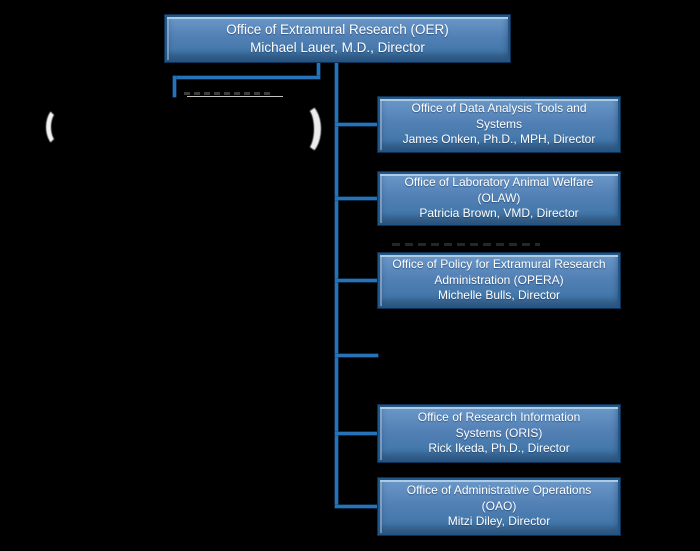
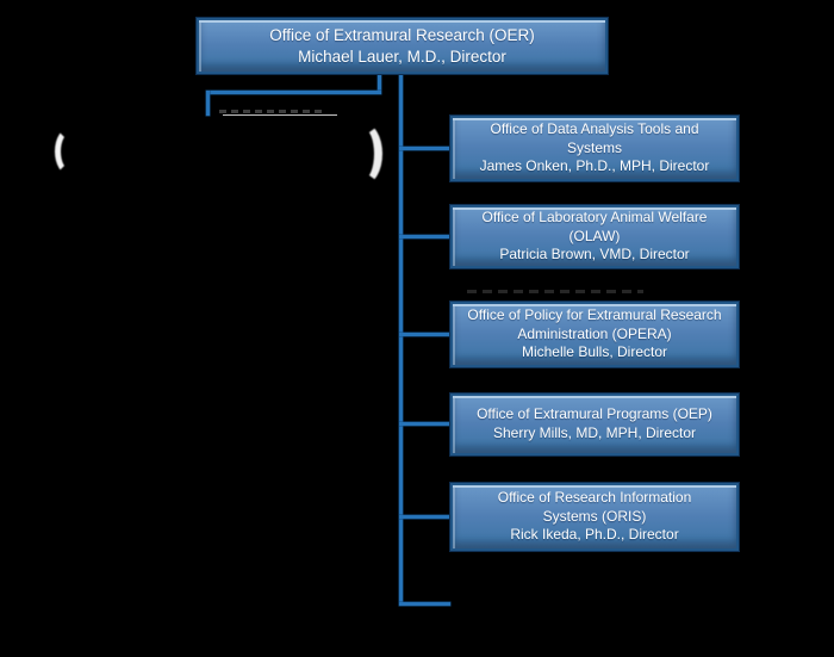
  Office of Extramural Research (OER)
  Michael Lauer, M.D., Director
  Office of Data Analysis Tools and
  Systems
  James Onken, Ph.D., MPH, Director
  Office of Laboratory Animal Welfare
  (OLAW)
  Patricia Brown, VMD, Director
  Office of Policy for Extramural Research
  Administration (OPERA)
  Michelle Bulls, Director
+ Office of Extramural Programs (OEP)
+ Sherry Mills, MD, MPH, Director
  Office of Research Information
  Systems (ORIS)
  Rick Ikeda, Ph.D., Director
- Office of Administrative Operations
- (OAO)
- Mitzi Diley, Director
